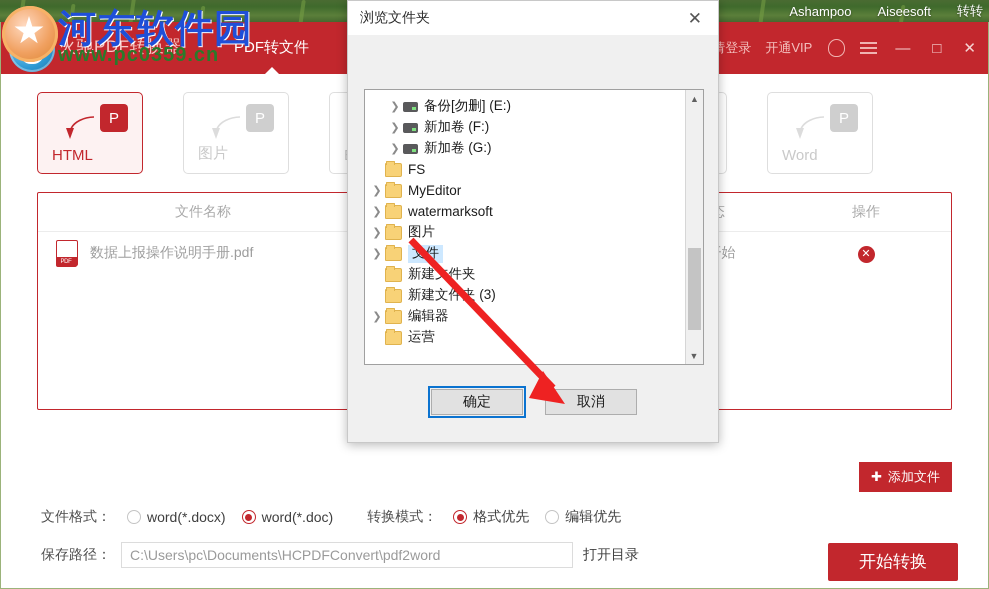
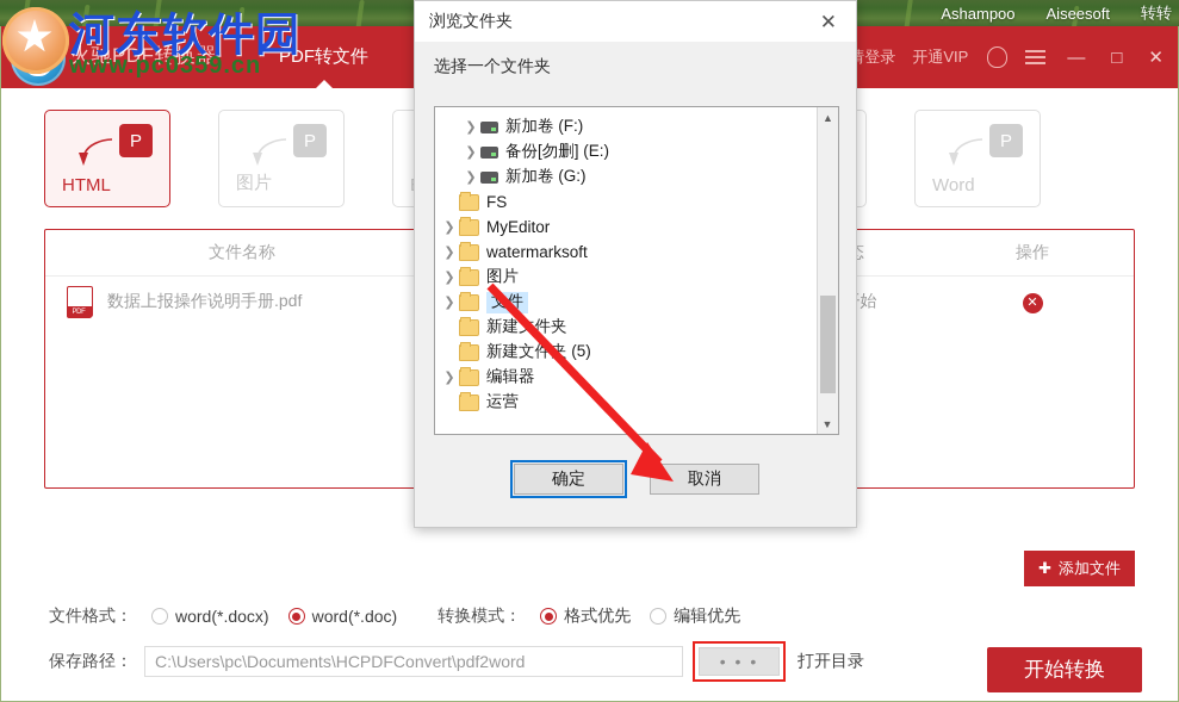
  Ashampoo
  Aiseesoft
  转转
  火驰PDF转换器
  PDF转文件
  开通VIP
  —
  □
  ✕
  P
  HTML
  P
  图片
  P
  Word
  文件名称
  操作
  数据上报操作说明手册.pdf
  ✕
  ✚
  添加文件
  文件格式：
  word(*.docx)
  word(*.doc)
  转换模式：
  格式优先
  编辑优先
  保存路径：
  C:\Users\pc\Documents\HCPDFConvert\pdf2word
+ • • •
  打开目录
  开始转换
  浏览文件夹
  ✕
+ 选择一个文件夹
  ❯
- 备份[勿删] (E:)
+ 新加卷 (F:)
  ❯
- 新加卷 (F:)
+ 备份[勿删] (E:)
  ❯
  新加卷 (G:)
  FS
  ❯
  MyEditor
  ❯
  watermarksoft
  ❯
  图片
  ❯
  新建件夹
- 新建文件夹 (3)
+ 新建文件夹 (5)
  ❯
  编辑器
  运营
  ▲
  ▼
  确定
  取消
  河东软件园
  www.pc0359.cn
